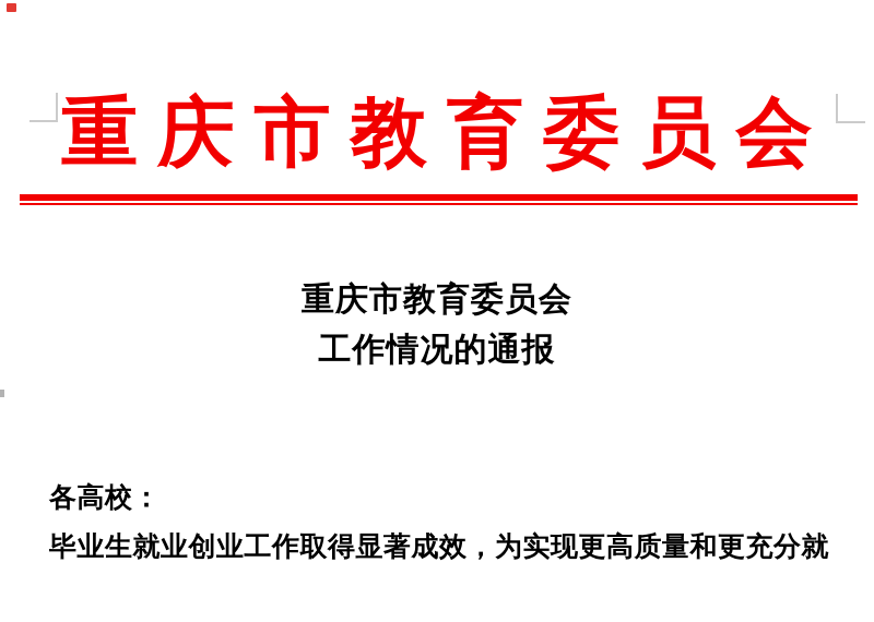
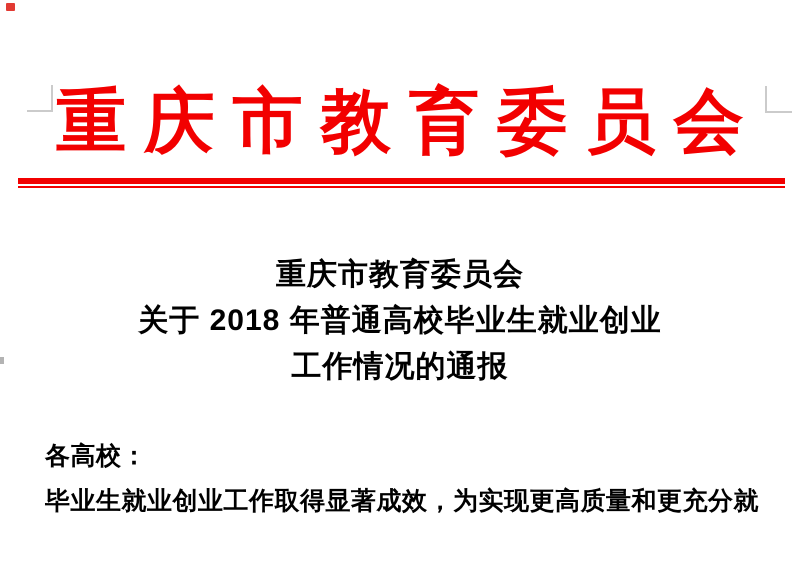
  重庆市教育委员会
  重庆市教育委员会
+ 关于 2018 年普通高校毕业生就业创业
  工作情况的通报
  各高校：
  毕业生就业创业工作取得显著成效，为实现更高质量和更充分就
